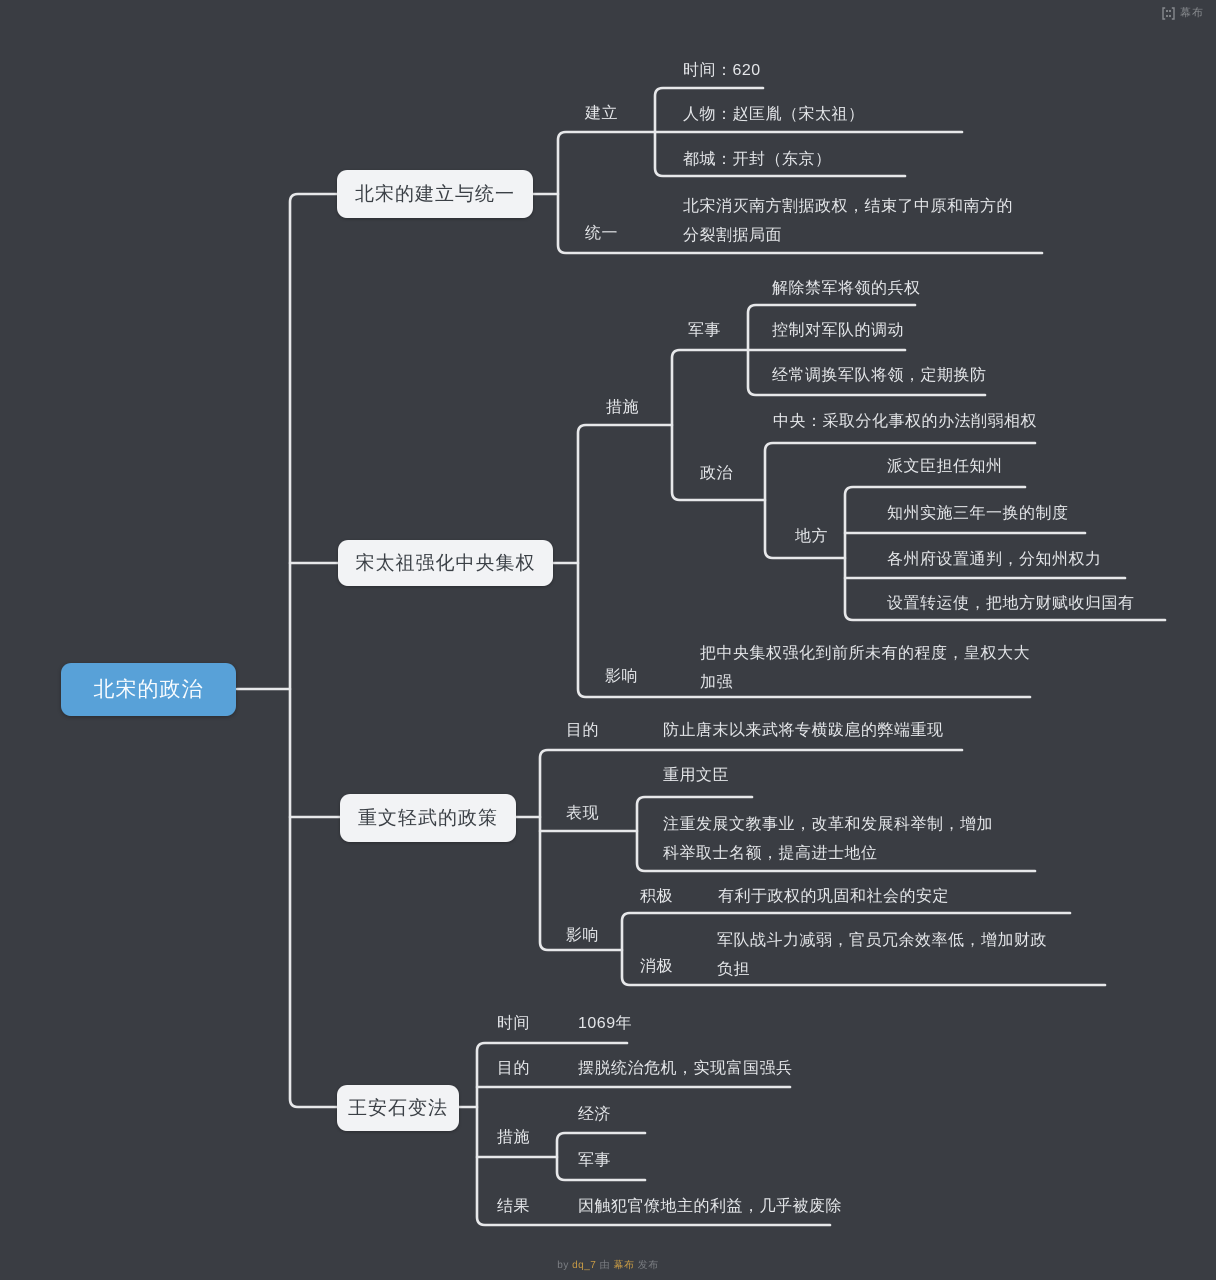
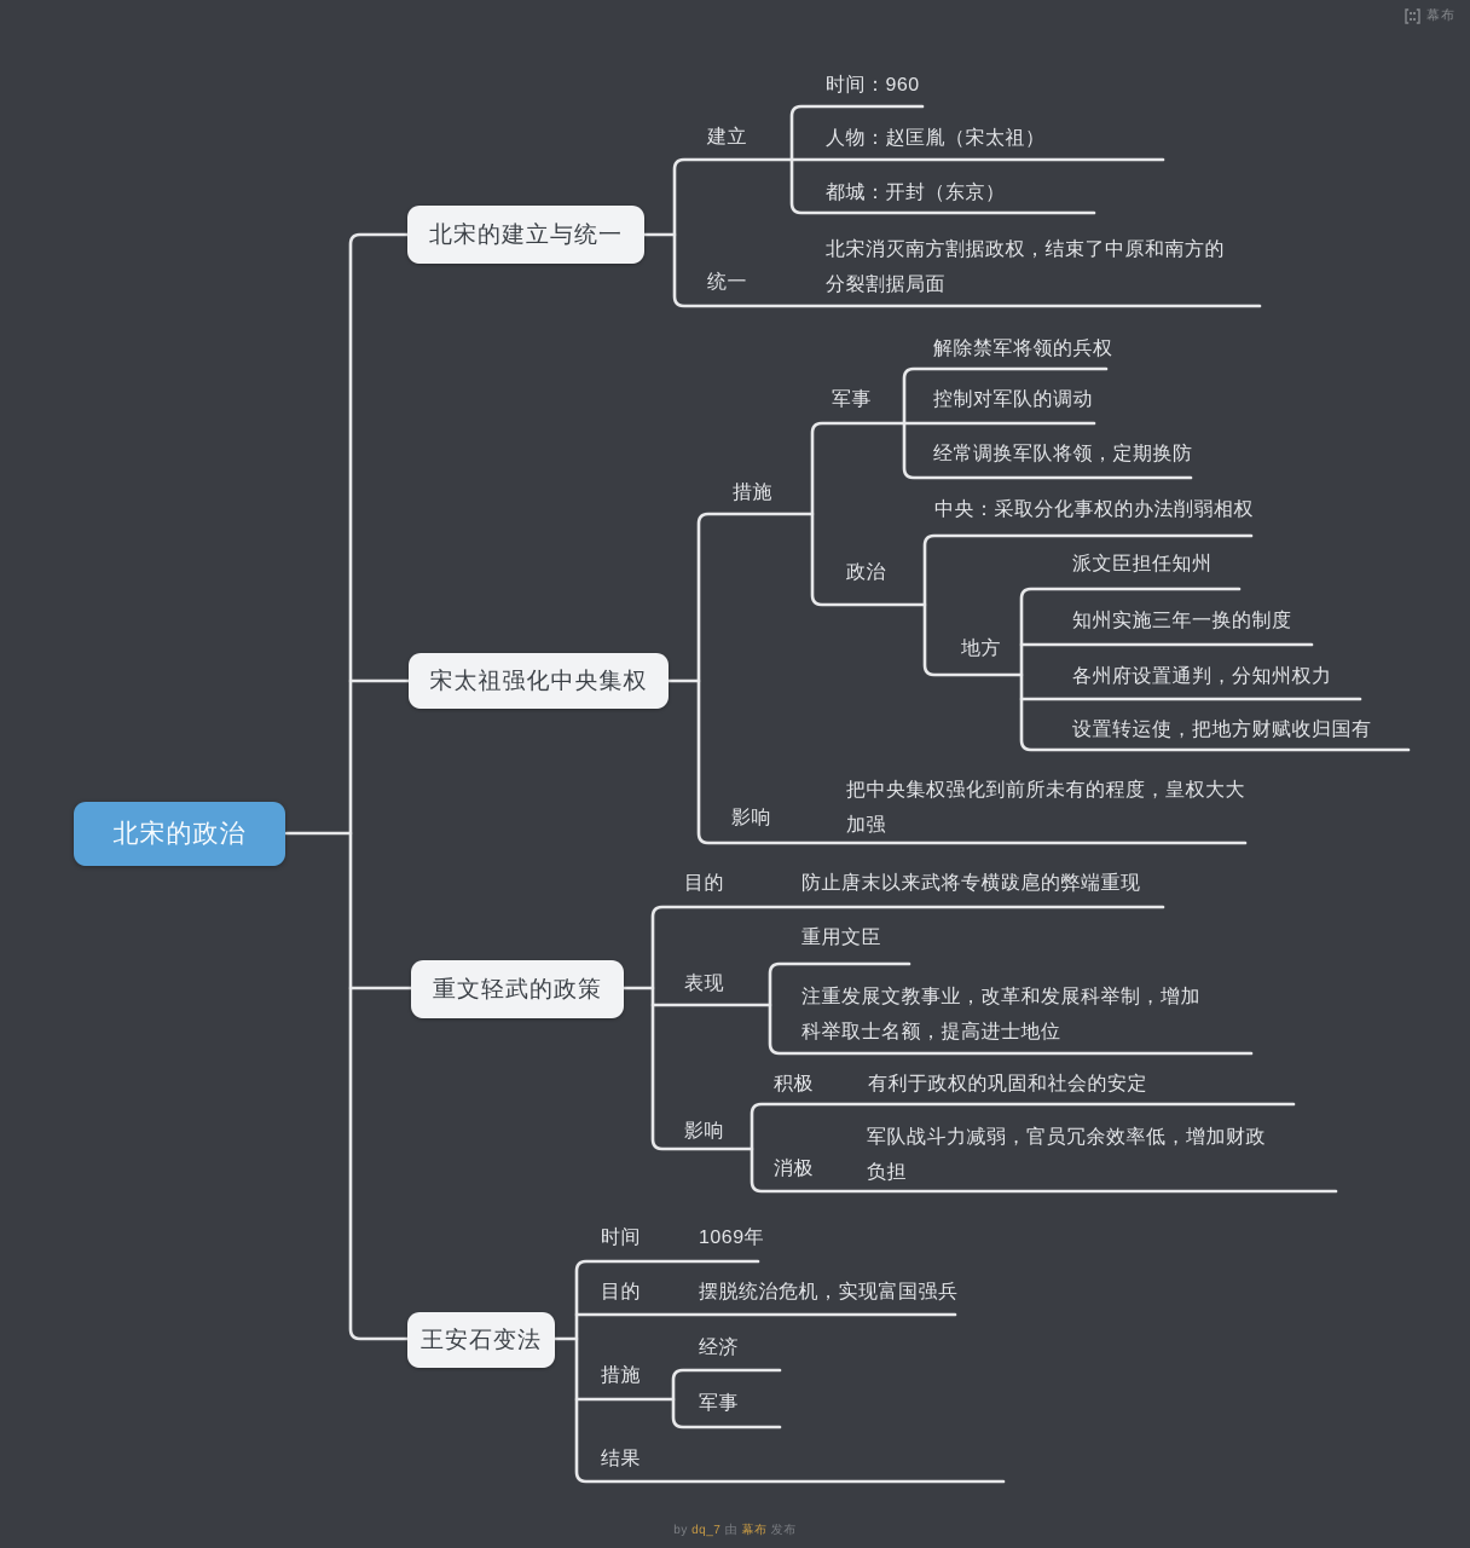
  北宋的政治
  北宋的建立与统一
  宋太祖强化中央集权
  重文轻武的政策
  王安石变法
  建立
- 时间：620
+ 时间：960
  人物：赵匡胤（宋太祖）
  都城：开封（东京）
  统一
  北宋消灭南方割据政权，结束了中原和南方的
  分裂割据局面
  措施
  军事
  解除禁军将领的兵权
  控制对军队的调动
  经常调换军队将领，定期换防
  政治
  中央：采取分化事权的办法削弱相权
  地方
  派文臣担任知州
  知州实施三年一换的制度
  各州府设置通判，分知州权力
  设置转运使，把地方财赋收归国有
  影响
  把中央集权强化到前所未有的程度，皇权大大
  加强
  目的
  防止唐末以来武将专横跋扈的弊端重现
  表现
  重用文臣
  注重发展文教事业，改革和发展科举制，增加
  科举取士名额，提高进士地位
  影响
  积极
  有利于政权的巩固和社会的安定
  消极
  军队战斗力减弱，官员冗余效率低，增加财政
  负担
  时间
  1069年
  目的
  摆脱统治危机，实现富国强兵
  措施
  经济
  军事
  结果
- 因触犯官僚地主的利益，几乎被废除
  幕布
  by dq_7 由 幕布 发布
